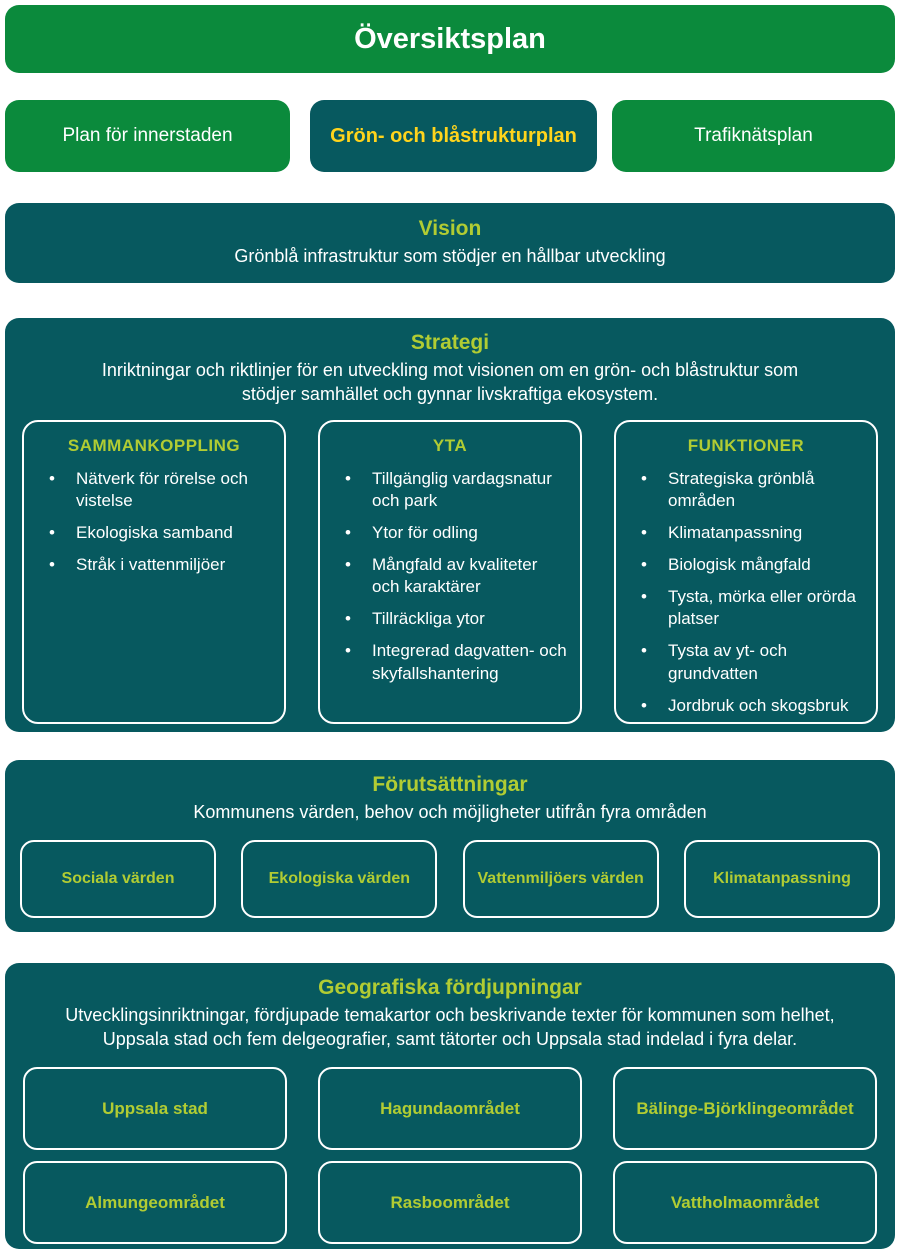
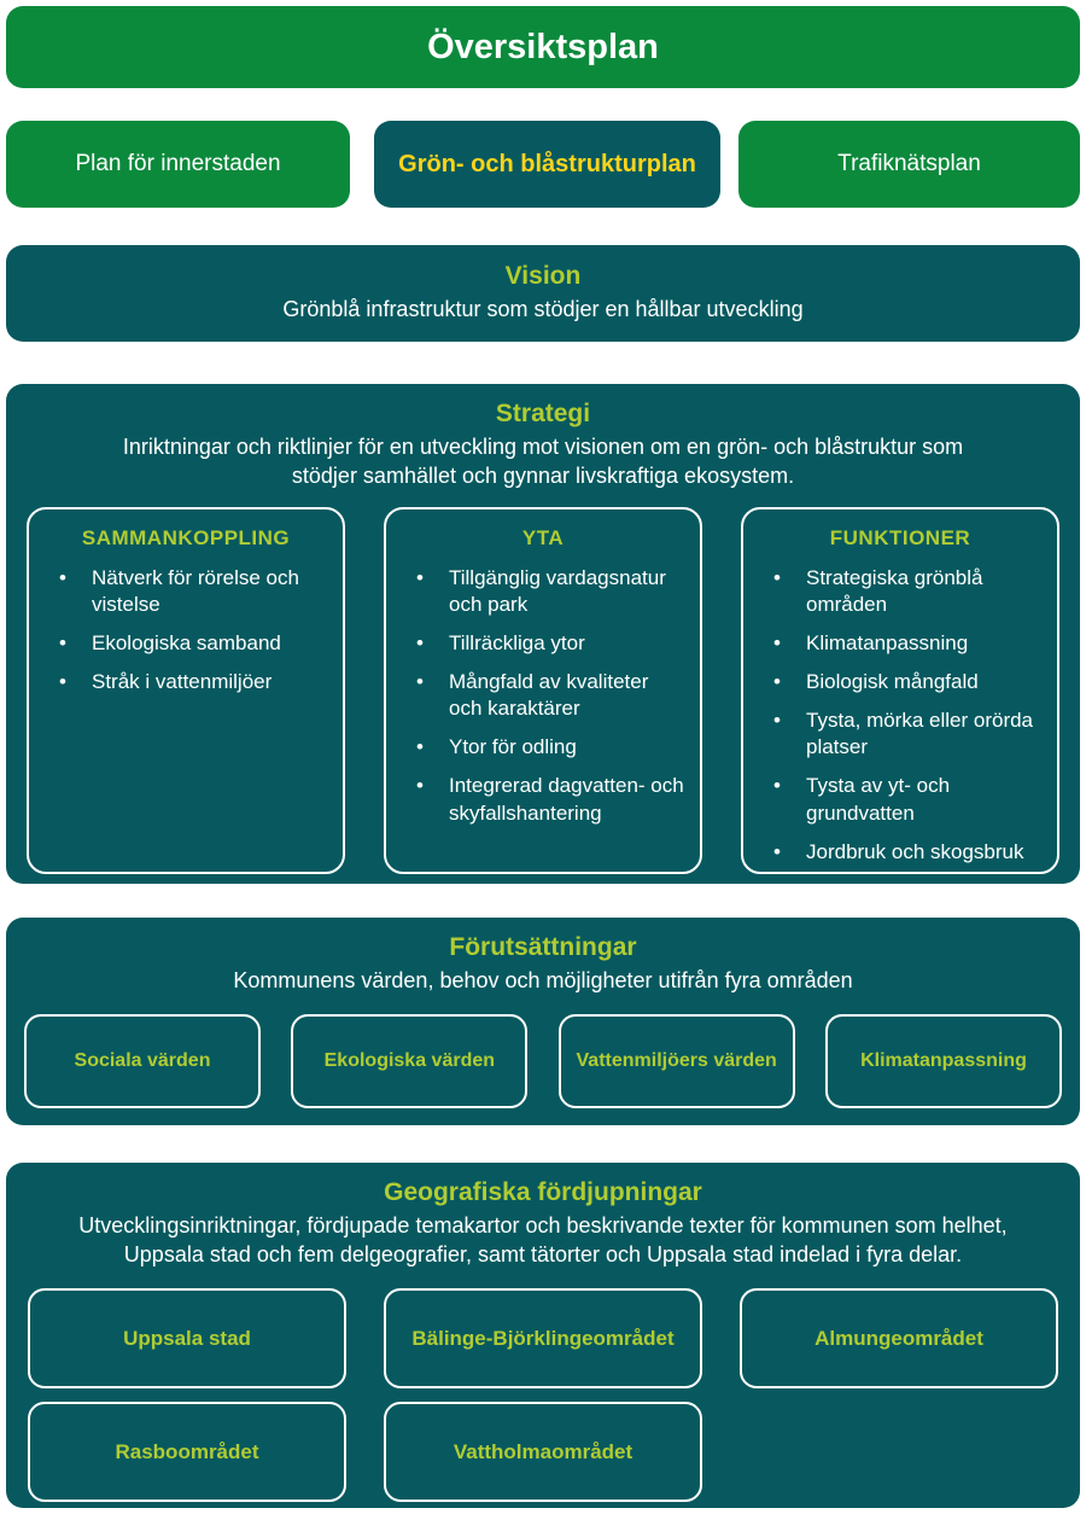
  Översiktsplan
  Plan för innerstaden
  Grön- och blåstrukturplan
  Trafiknätsplan
  Vision
  Grönblå infrastruktur som stödjer en hållbar utveckling
  Strategi
  Inriktningar och riktlinjer för en utveckling mot visionen om en grön- och blåstruktur som stödjer samhället och gynnar livskraftiga ekosystem.
  SAMMANKOPPLING
  Nätverk för rörelse och vistelse
  Ekologiska samband
  Stråk i vattenmiljöer
  YTA
  Tillgänglig vardagsnatur och park
- Ytor för odling
+ Tillräckliga ytor
  Mångfald av kvaliteter och karaktärer
- Tillräckliga ytor
+ Ytor för odling
  Integrerad dagvatten- och skyfallshantering
  FUNKTIONER
  Strategiska grönblå områden
  Klimatanpassning
  Biologisk mångfald
  Tysta, mörka eller orörda platser
  Tysta av yt- och grundvatten
  Jordbruk och skogsbruk
  Förutsättningar
  Kommunens värden, behov och möjligheter utifrån fyra områden
  Sociala värden
  Ekologiska värden
  Vattenmiljöers värden
  Klimatanpassning
  Geografiska fördjupningar
  Utvecklingsinriktningar, fördjupade temakartor och beskrivande texter för kommunen som helhet, Uppsala stad och fem delgeografier, samt tätorter och Uppsala stad indelad i fyra delar.
  Uppsala stad
- Hagundaområdet
  Bälinge-Björklingeområdet
  Almungeområdet
  Rasboområdet
  Vattholmaområdet
